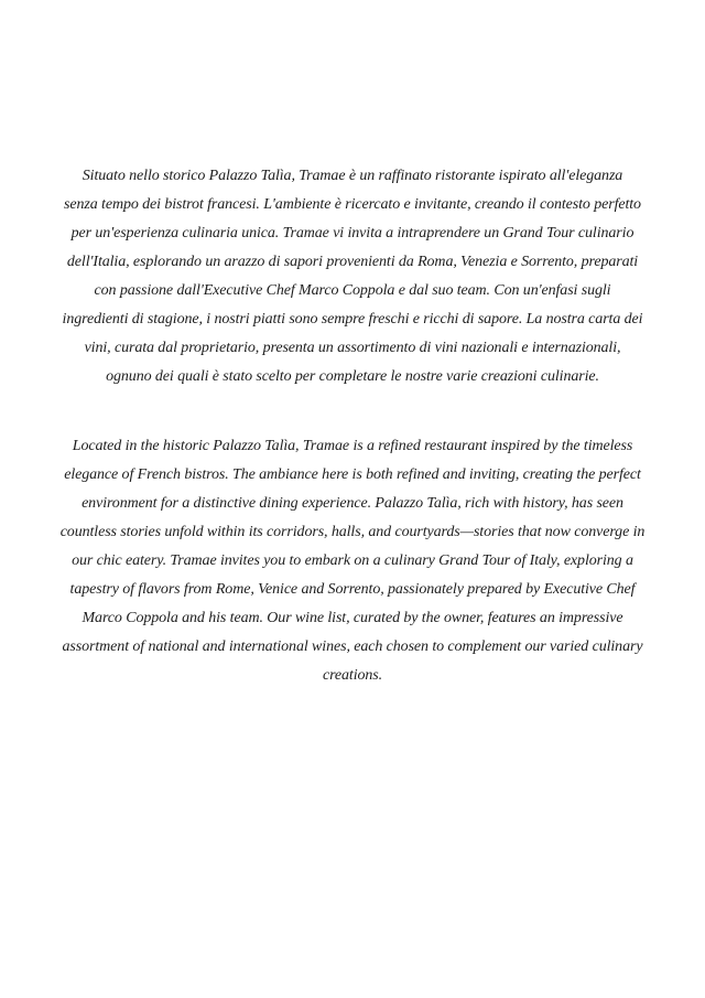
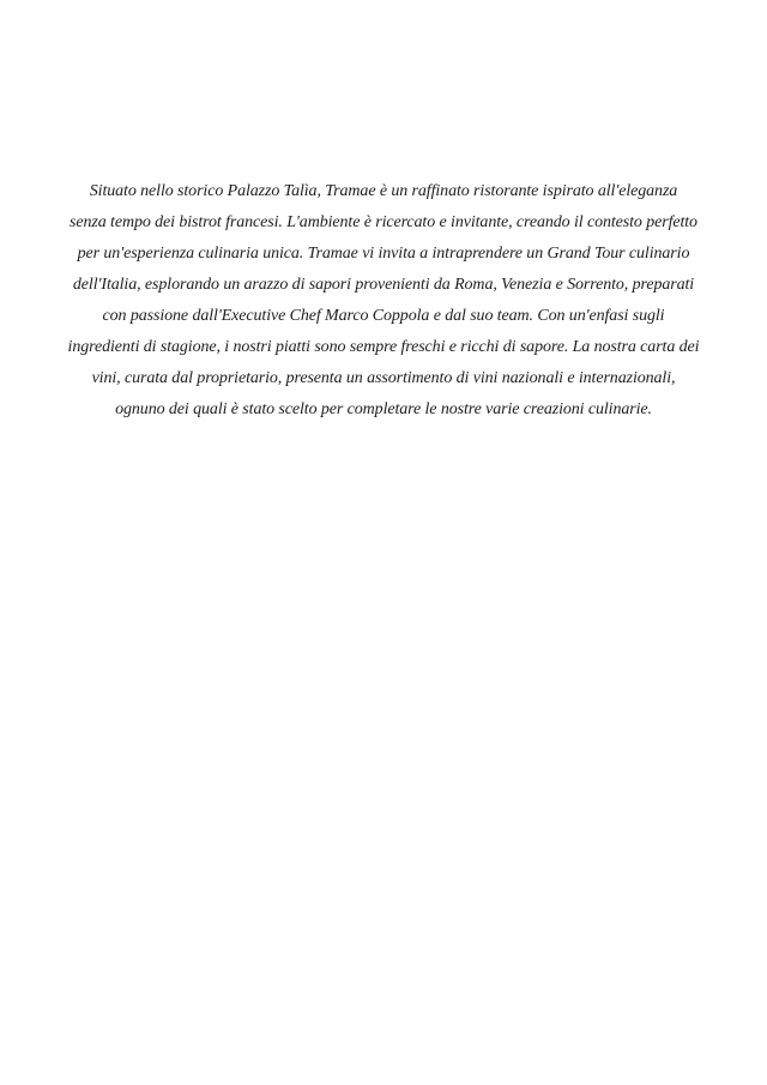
  Situato nello storico Palazzo Talìa, Tramae è un raffinato ristorante ispirato all'eleganza
  senza tempo dei bistrot francesi. L'ambiente è ricercato e invitante, creando il contesto perfetto
  per un'esperienza culinaria unica. Tramae vi invita a intraprendere un Grand Tour culinario
  dell'Italia, esplorando un arazzo di sapori provenienti da Roma, Venezia e Sorrento, preparati
  con passione dall'Executive Chef Marco Coppola e dal suo team. Con un'enfasi sugli
  ingredienti di stagione, i nostri piatti sono sempre freschi e ricchi di sapore. La nostra carta dei
  vini, curata dal proprietario, presenta un assortimento di vini nazionali e internazionali,
  ognuno dei quali è stato scelto per completare le nostre varie creazioni culinarie.
- Located in the historic Palazzo Talìa, Tramae is a refined restaurant inspired by the timeless
- elegance of French bistros. The ambiance here is both refined and inviting, creating the perfect
- environment for a distinctive dining experience. Palazzo Talìa, rich with history, has seen
- countless stories unfold within its corridors, halls, and courtyards—stories that now converge in
- our chic eatery. Tramae invites you to embark on a culinary Grand Tour of Italy, exploring a
- tapestry of flavors from Rome, Venice and Sorrento, passionately prepared by Executive Chef
- Marco Coppola and his team. Our wine list, curated by the owner, features an impressive
- assortment of national and international wines, each chosen to complement our varied culinary
- creations.
